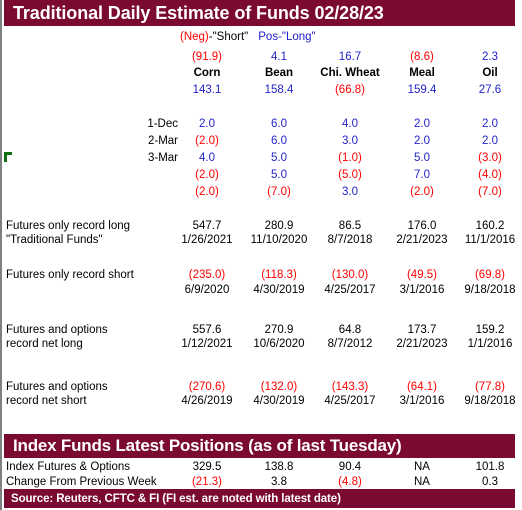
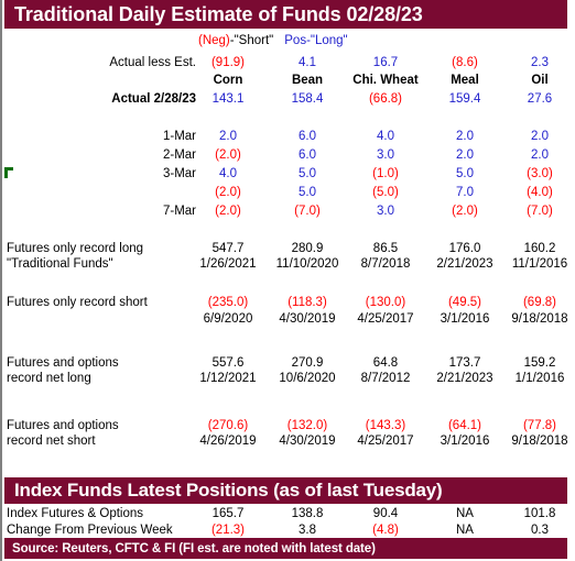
  Traditional Daily Estimate of Funds 02/28/23
  (Neg)-"Short" Pos-"Long"
+ Actual less Est.
  (91.9)
  4.1
  16.7
  (8.6)
  2.3
  Corn
  Bean
  Chi. Wheat
  Meal
  Oil
+ Actual 2/28/23
  143.1
  158.4
  (66.8)
  159.4
  27.6
- 1-Dec
+ 1-Mar
  2.0
  6.0
  4.0
  2.0
  2.0
  2-Mar
  (2.0)
  6.0
  3.0
  2.0
  2.0
  3-Mar
  4.0
  5.0
  (1.0)
  5.0
  (3.0)
  (2.0)
  5.0
  (5.0)
  7.0
  (4.0)
+ 7-Mar
  (2.0)
  (7.0)
  3.0
  (2.0)
  (7.0)
  Futures only record long
  "Traditional Funds"
  547.7
  280.9
  86.5
  176.0
  160.2
  1/26/2021
  11/10/2020
  8/7/2018
  2/21/2023
  11/1/2016
  Futures only record short
  (235.0)
  (118.3)
  (130.0)
  (49.5)
  (69.8)
  6/9/2020
  4/30/2019
  4/25/2017
  3/1/2016
  9/18/2018
  Futures and options
  record net long
  557.6
  270.9
  64.8
  173.7
  159.2
  1/12/2021
  10/6/2020
  8/7/2012
  2/21/2023
  1/1/2016
  Futures and options
  record net short
  (270.6)
  (132.0)
  (143.3)
  (64.1)
  (77.8)
  4/26/2019
  4/30/2019
  4/25/2017
  3/1/2016
  9/18/2018
  Index Funds Latest Positions (as of last Tuesday)
  Index Futures & Options
- 329.5
+ 165.7
  138.8
  90.4
  NA
  101.8
  Change From Previous Week
  (21.3)
  3.8
  (4.8)
  NA
  0.3
  Source: Reuters, CFTC & FI (FI est. are noted with latest date)
